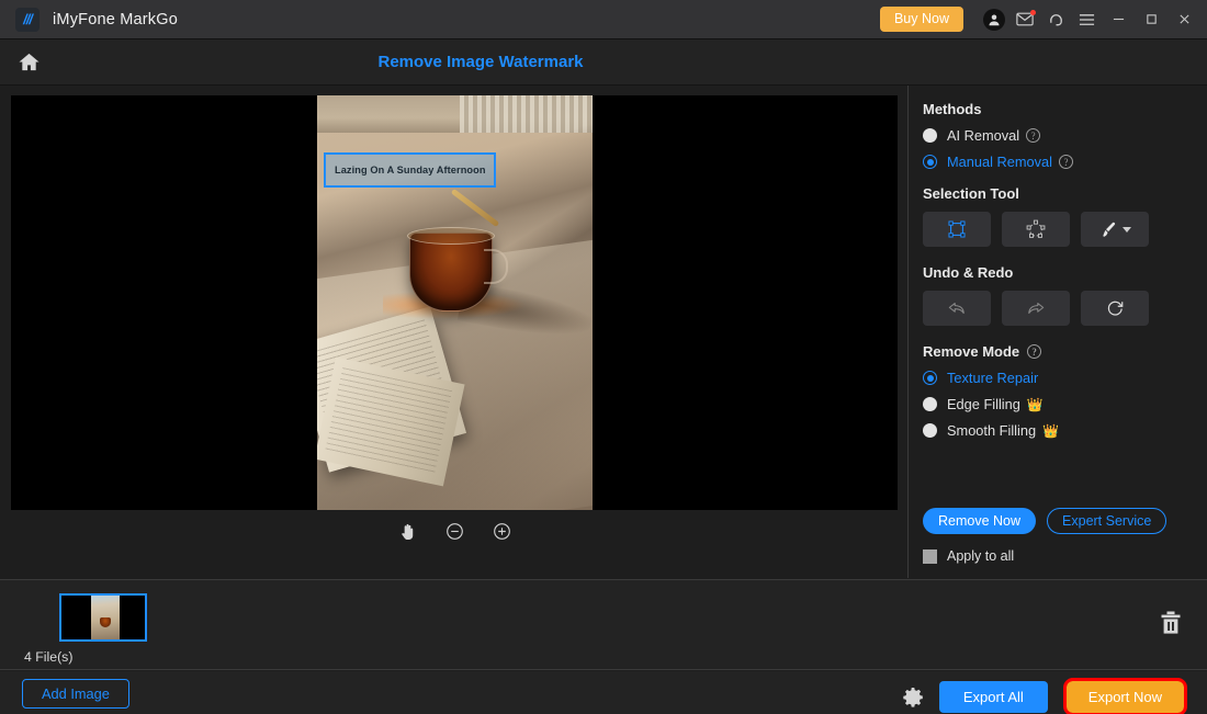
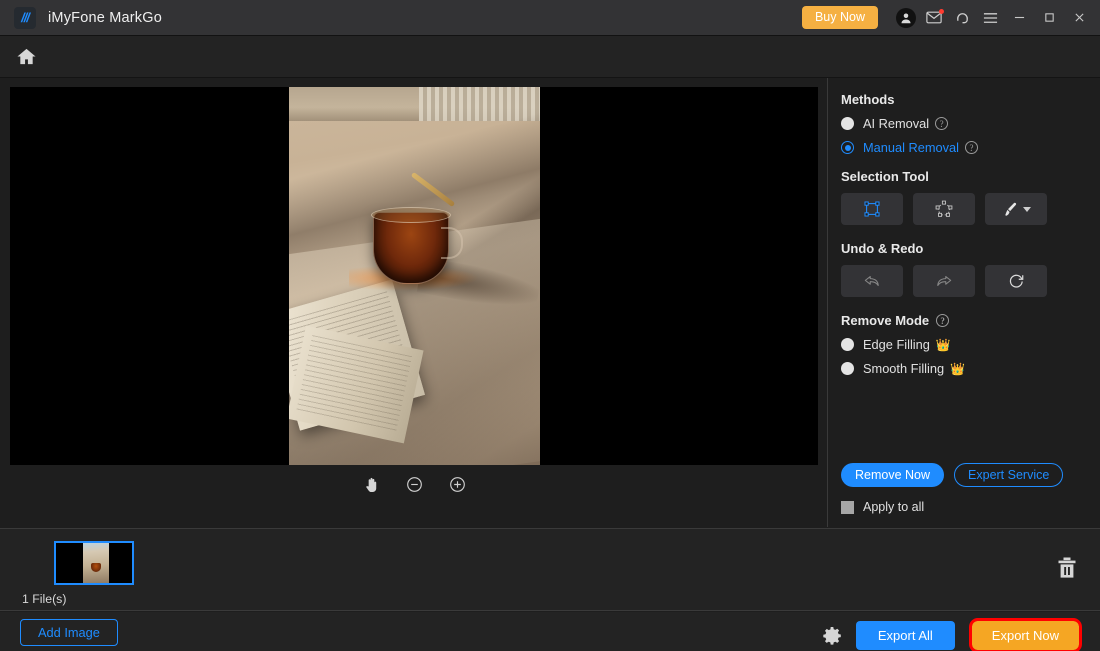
  ///
  iMyFone MarkGo
  Buy Now
- Remove Image Watermark
- Lazing On A Sunday Afternoon
  Methods
  AI Removal
  ?
  Manual Removal
  ?
  Selection Tool
  Undo & Redo
  Remove Mode
  ?
- Texture Repair
  Edge Filling
  👑
  Smooth Filling
  👑
  Remove Now
  Expert Service
  Apply to all
- 4 File(s)
+ 1 File(s)
  Add Image
  Export All
  Export Now
